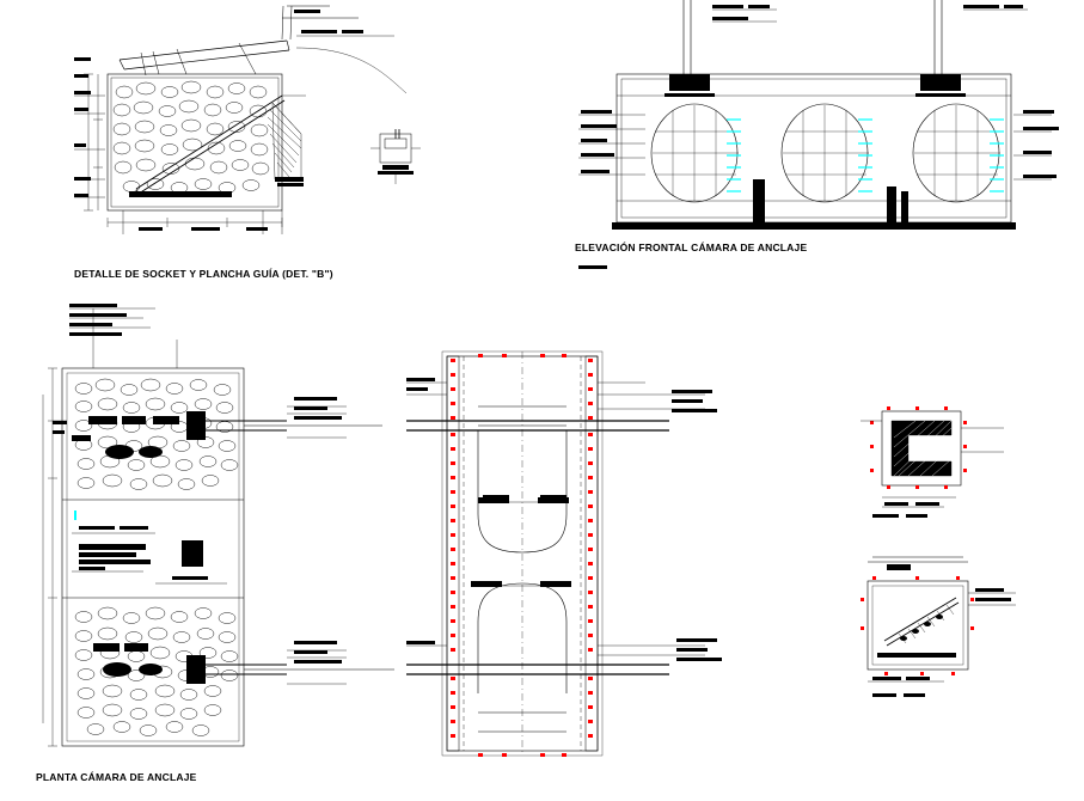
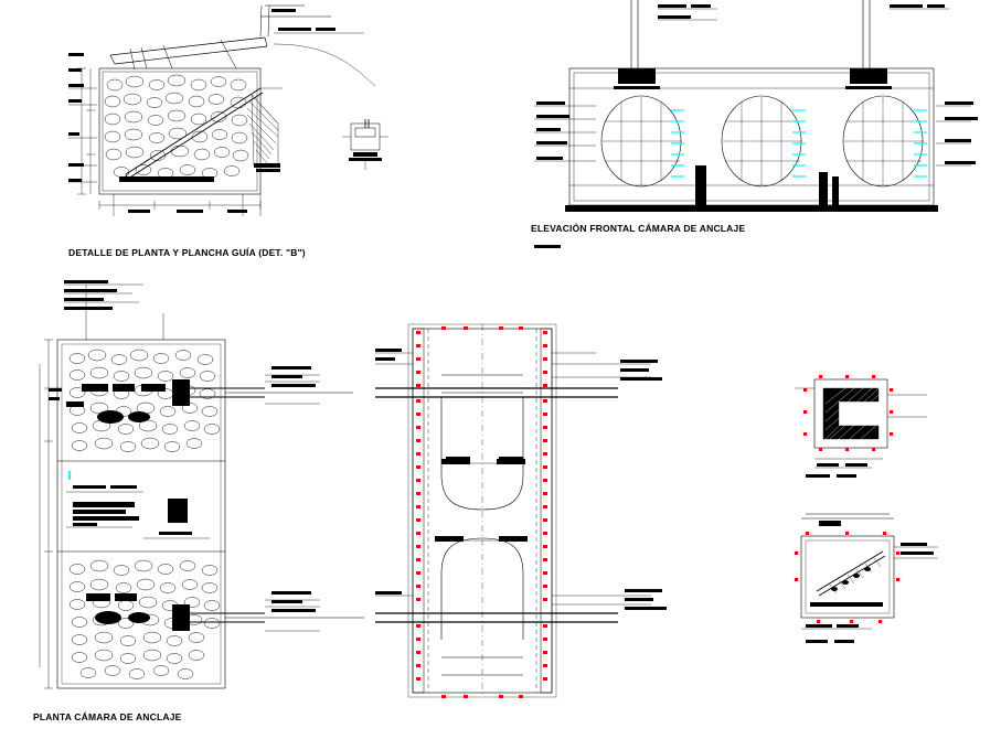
- DETALLE DE SOCKET Y PLANCHA GUÍA (DET. "B")
+ DETALLE DE PLANTA Y PLANCHA GUÍA (DET. "B")
  ELEVACIÓN FRONTAL CÁMARA DE ANCLAJE
  PLANTA CÁMARA DE ANCLAJE
